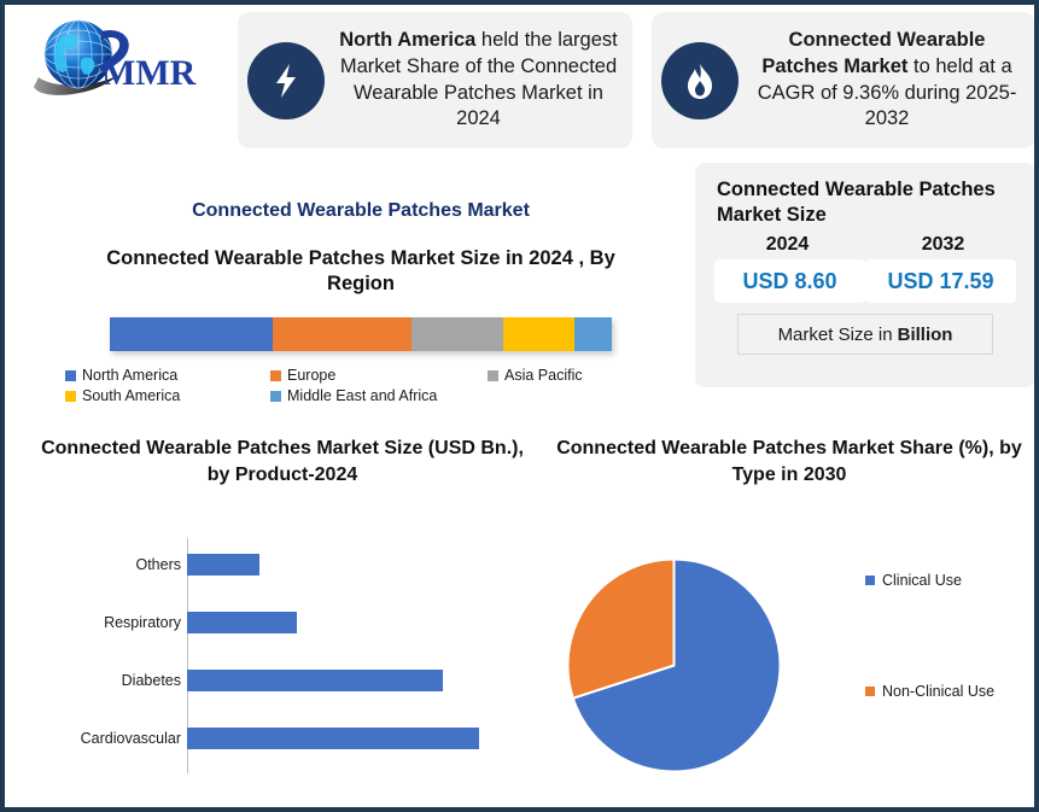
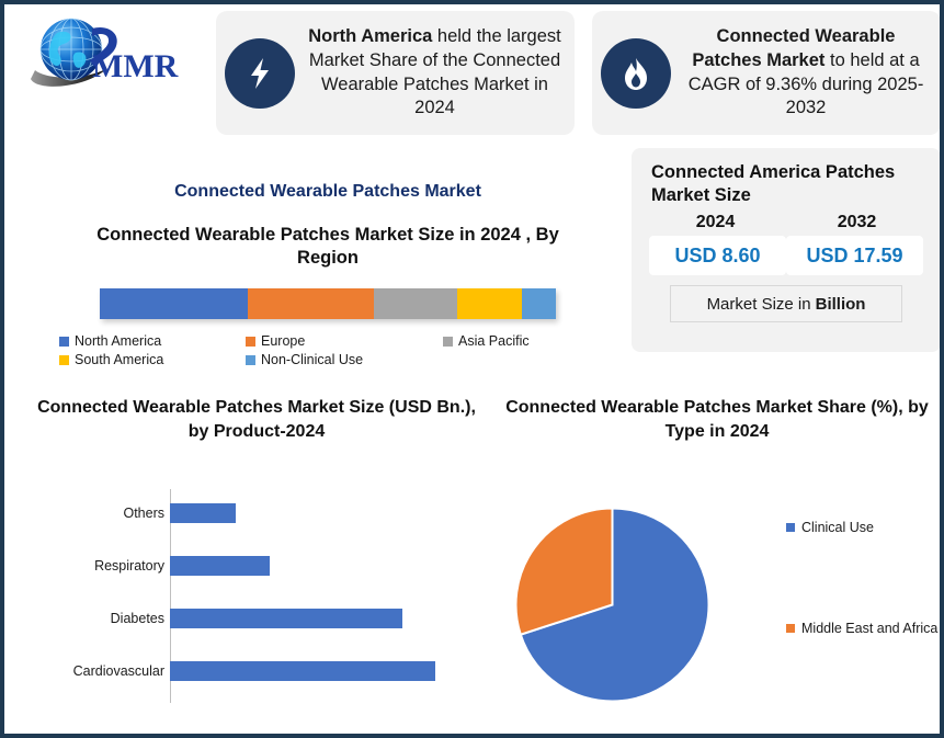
  MMR
  North America held the largest Market Share of the Connected Wearable Patches Market in 2024
  Connected Wearable Patches Market to held at a CAGR of 9.36% during 2025-2032
- Connected Wearable Patches Market Size
+ Connected America Patches Market Size
  2024
  2032
  USD 8.60
  USD 17.59
  Market Size in
  Billion
  Connected Wearable Patches Market
  Connected Wearable Patches Market Size in 2024 , By Region
  North America
  Europe
  Asia Pacific
  South America
- Middle East and Africa
+ Non-Clinical Use
  Connected Wearable Patches Market Size (USD Bn.), by Product-2024
  Others
  Respiratory
  Diabetes
  Cardiovascular
- Connected Wearable Patches Market Share (%), by Type in 2030
+ Connected Wearable Patches Market Share (%), by Type in 2024
  Clinical Use
- Non-Clinical Use
+ Middle East and Africa
